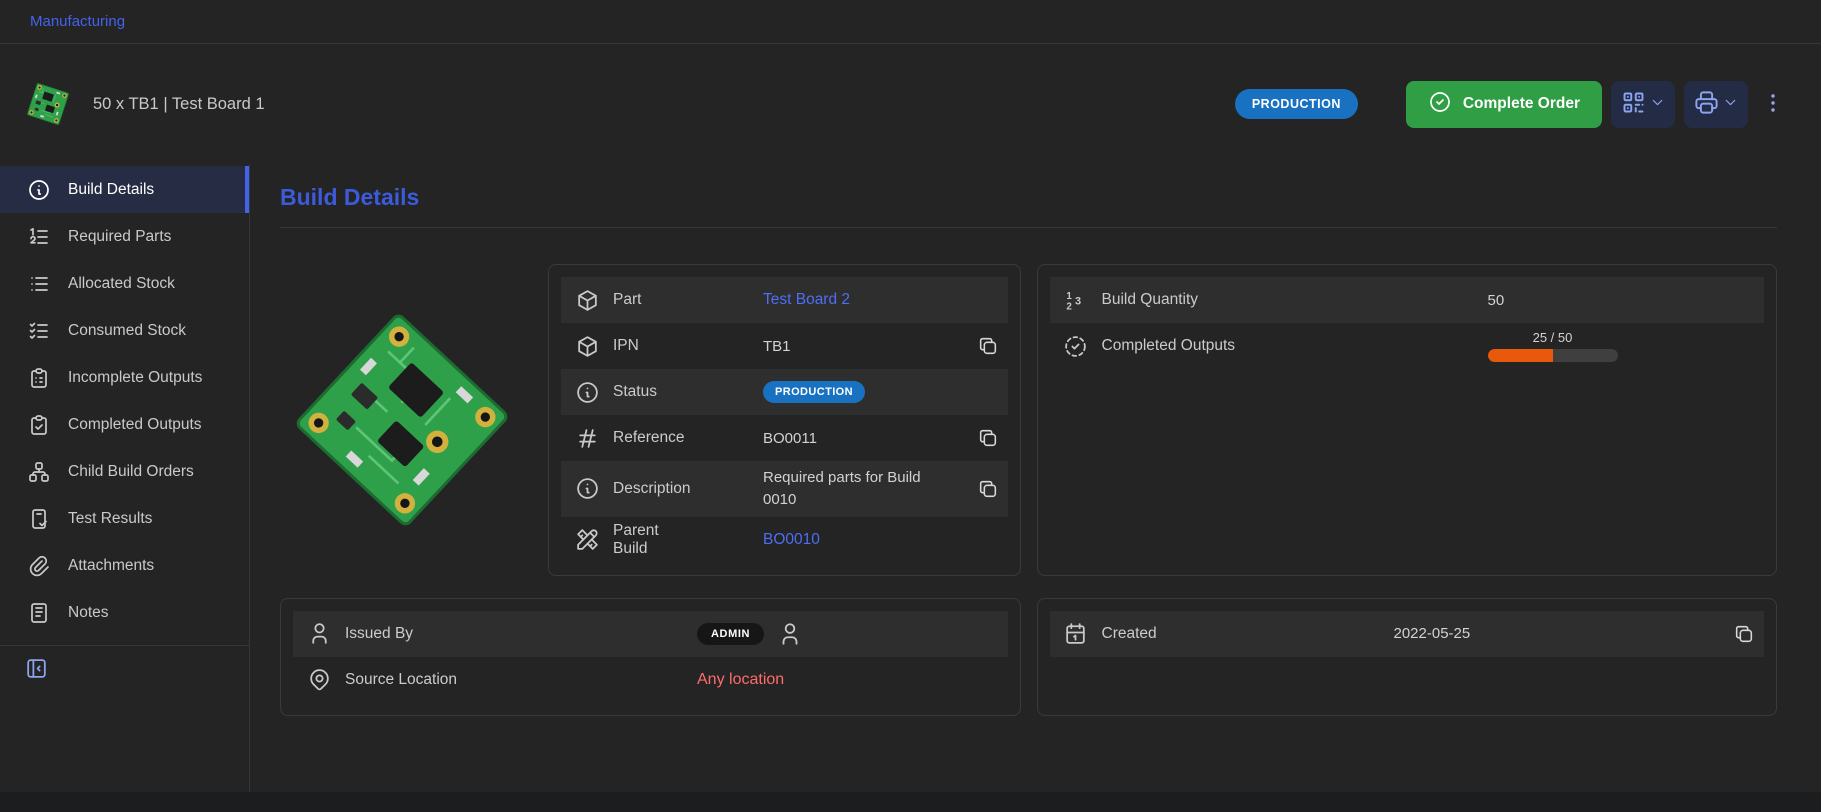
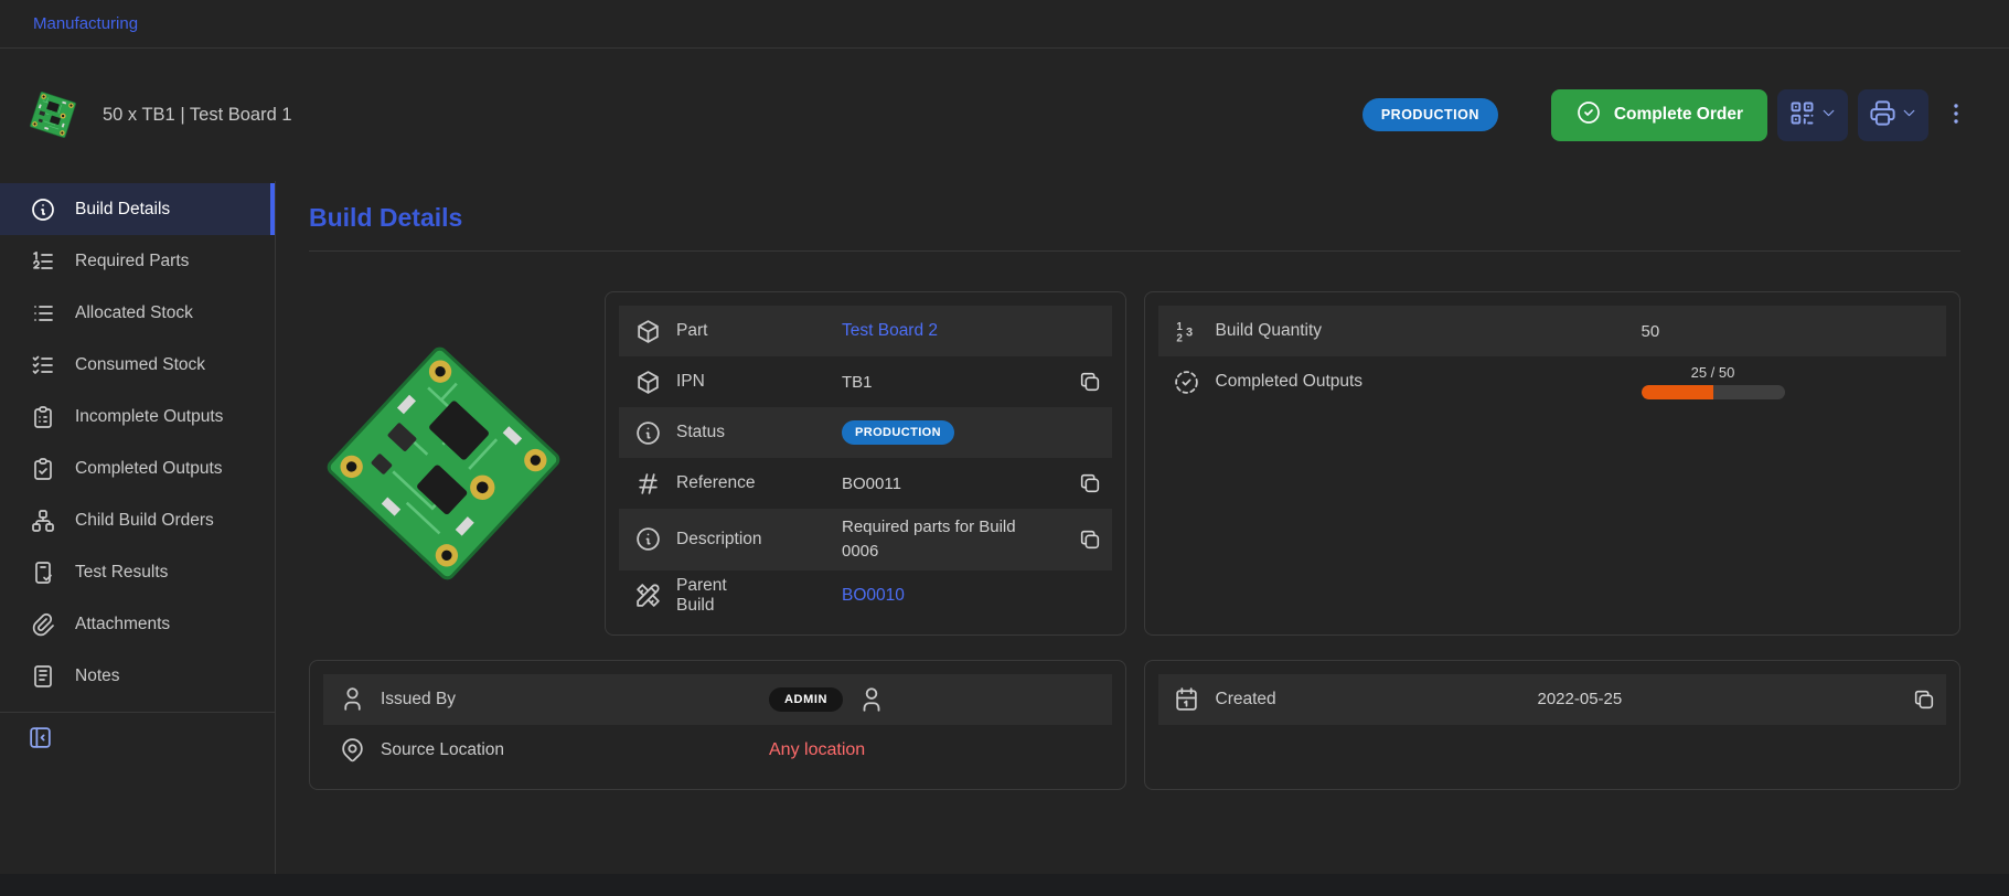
  Manufacturing
  50 x TB1 | Test Board 1
  PRODUCTION
  Complete Order
  Build Details
  Required Parts
  Allocated Stock
  Consumed Stock
  Incomplete Outputs
  Completed Outputs
  Child Build Orders
  Test Results
  Attachments
  Notes
  Build Details
  Part
  Test Board 2
  IPN
  TB1
  Status
  PRODUCTION
  Reference
  BO0011
  Description
- Required parts for Build 0010
+ Required parts for Build 0006
  Parent Build
  BO0010
  1
  2
  3
  Build Quantity
  50
  Completed Outputs
  25 / 50
  Issued By
  ADMIN
  Source Location
  Any location
  Created
  2022-05-25
